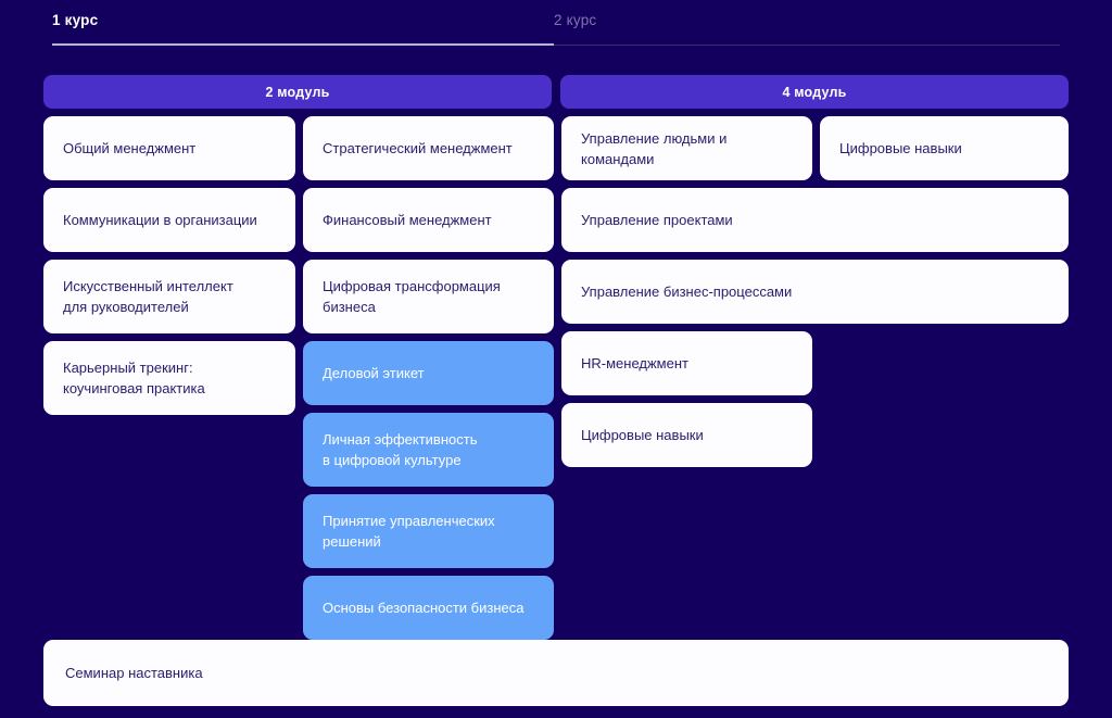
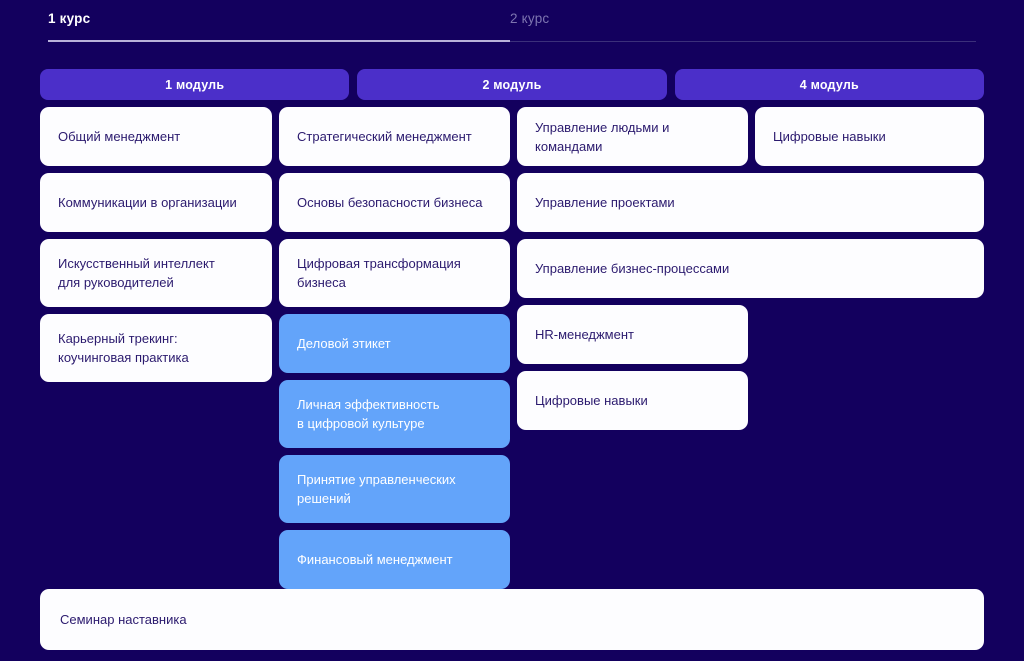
  1 курс
  2 курс
+ 1 модуль
  2 модуль
  4 модуль
  Общий менеджмент
  Коммуникации в организации
  Искусственный интеллект
  для руководителей
  Карьерный трекинг:
  коучинговая практика
  Стратегический менеджмент
- Финансовый менеджмент
+ Основы безопасности бизнеса
  Цифровая трансформация
  бизнеса
  Деловой этикет
  Личная эффективность
  в цифровой культуре
  Принятие управленческих
  решений
- Основы безопасности бизнеса
+ Финансовый менеджмент
  Управление людьми и командами
  Цифровые навыки
  Управление проектами
  Управление бизнес-процессами
  HR-менеджмент
  Цифровые навыки
  Семинар наставника
